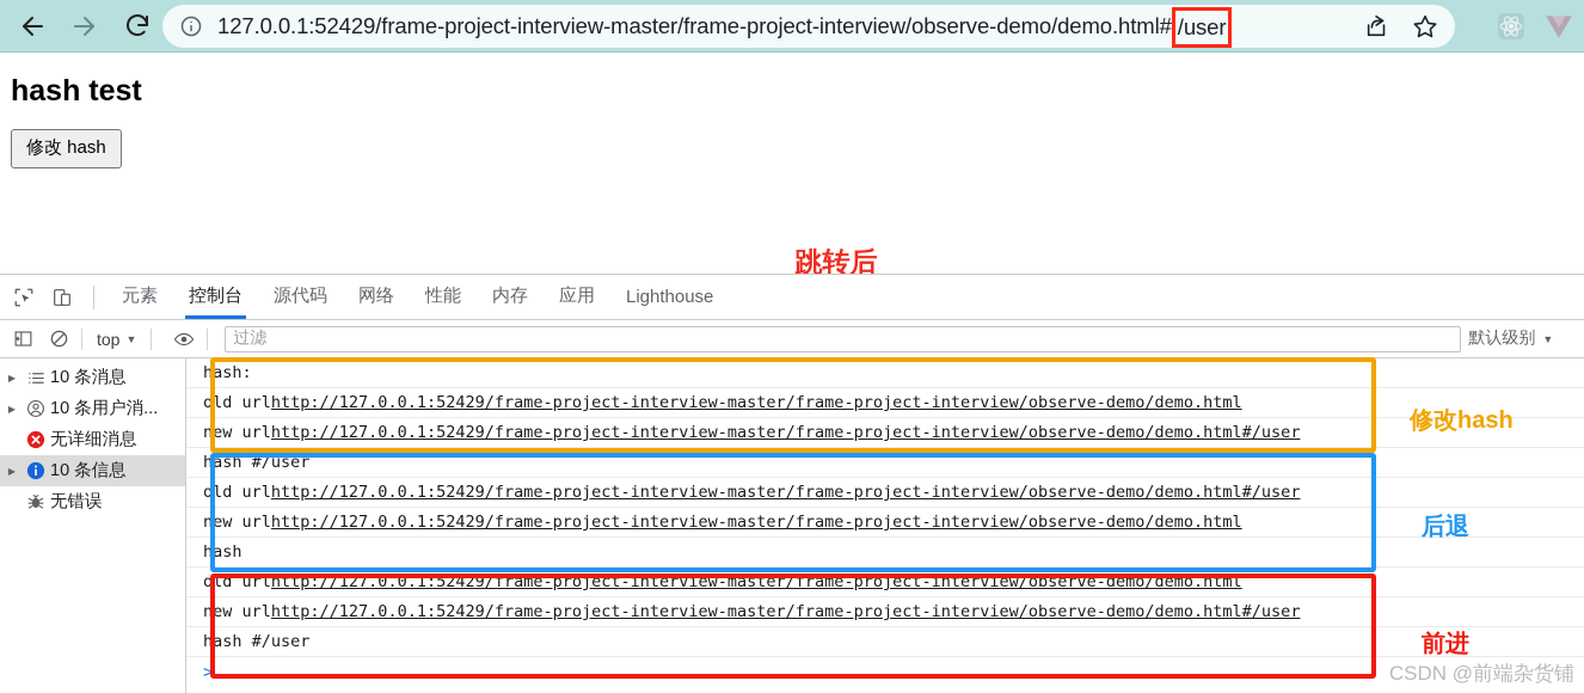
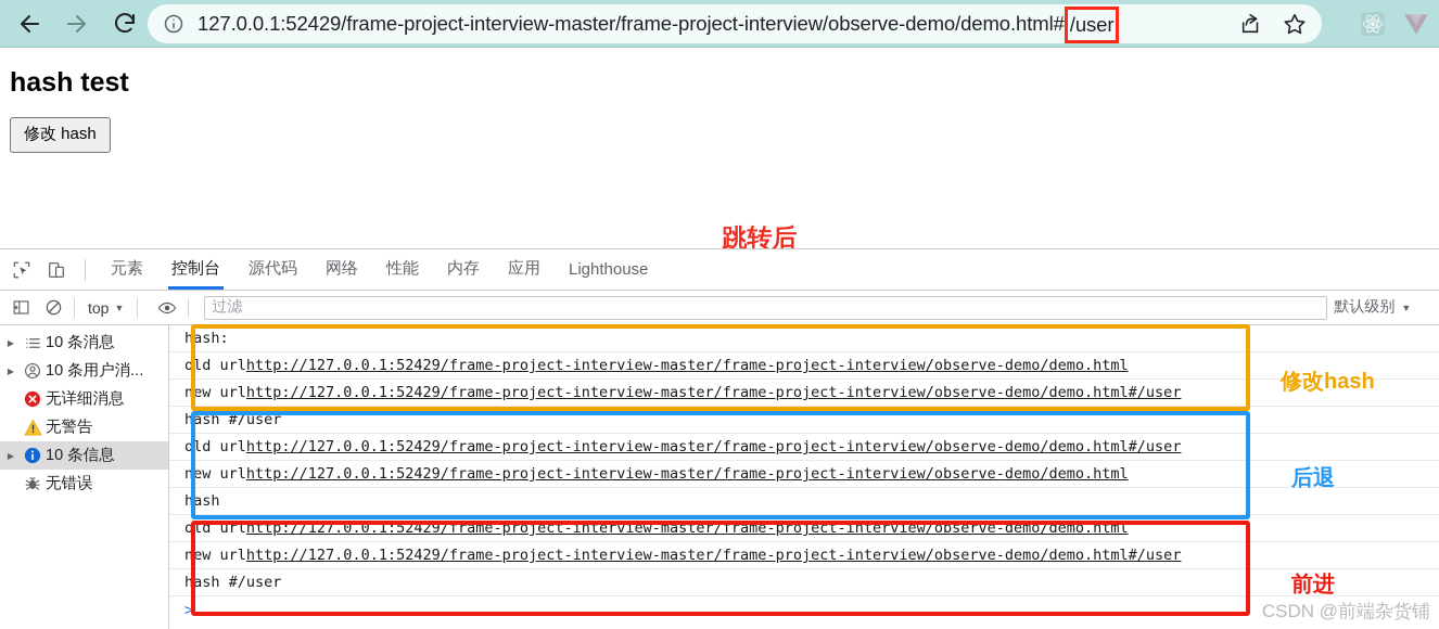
  127.0.0.1:52429/frame-project-interview-master/frame-project-interview/observe-demo/demo.html# /user
  hash test
  修改 hash
  跳转后
  元素
  控制台
  源代码
  网络
  性能
  内存
  应用
  Lighthouse
  top
  ▼
  过滤
  默认级别
  ▼
  ▶
  10 条消息
  ▶
  10 条用户消...
  无详细消息
+ 无警告
  ▶
  10 条信息
  无错误
  hash:
  old url
  http://127.0.0.1:52429/frame-project-interview-master/frame-project-interview/observe-demo/demo.html
  new url
  http://127.0.0.1:52429/frame-project-interview-master/frame-project-interview/observe-demo/demo.html#/user
  hash #/user
  old url
  http://127.0.0.1:52429/frame-project-interview-master/frame-project-interview/observe-demo/demo.html#/user
  new url
  http://127.0.0.1:52429/frame-project-interview-master/frame-project-interview/observe-demo/demo.html
  hash
  old url
  http://127.0.0.1:52429/frame-project-interview-master/frame-project-interview/observe-demo/demo.html
  new url
  http://127.0.0.1:52429/frame-project-interview-master/frame-project-interview/observe-demo/demo.html#/user
  hash #/user
  >
  修改hash
  后退
  前进
  CSDN @前端杂货铺
